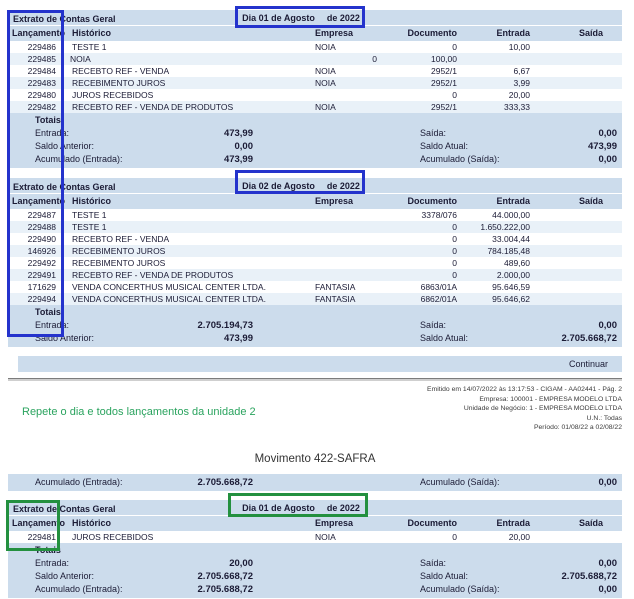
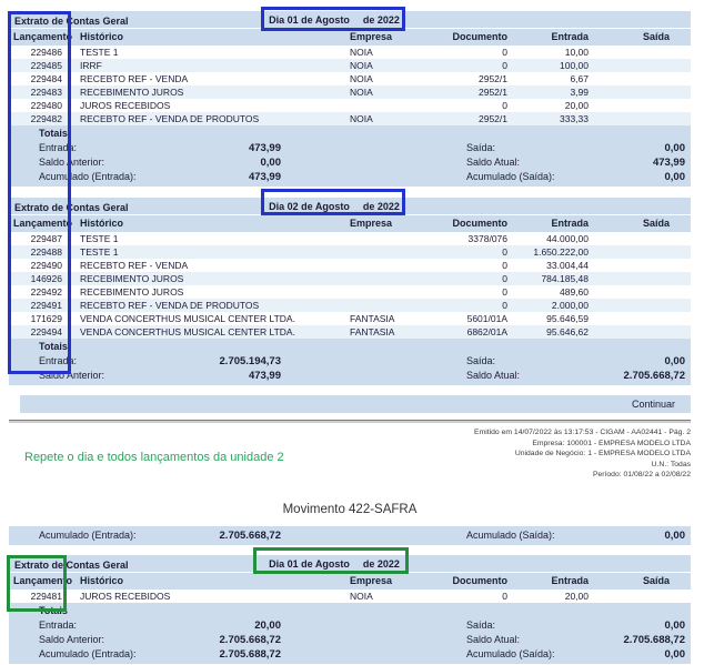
  Extrato de Contas Geral
  Dia 01 de Agosto
  de 2022
  Lançamento
  Histórico
  Empresa
  Documento
  Entrada
  Saída
  229486
  TESTE 1
  NOIA
  0
  10,00
  229485
+ IRRF
  NOIA
  0
  100,00
  229484
  RECEBTO REF - VENDA
  NOIA
  2952/1
  6,67
  229483
  RECEBIMENTO JUROS
  NOIA
  2952/1
  3,99
  229480
  JUROS RECEBIDOS
  0
  20,00
  229482
  RECEBTO REF - VENDA DE PRODUTOS
  NOIA
  2952/1
  333,33
  Totais
  Entrada:
  473,99
  Saída:
  0,00
  Saldo Anterior:
  0,00
  Saldo Atual:
  473,99
  Acumulado (Entrada):
  473,99
  Acumulado (Saída):
  0,00
  Extrato de Contas Geral
  Dia 02 de Agosto
  de 2022
  Lançamento
  Histórico
  Empresa
  Documento
  Entrada
  Saída
  229487
  TESTE 1
  3378/076
  44.000,00
  229488
  TESTE 1
  0
  1.650.222,00
  229490
  RECEBTO REF - VENDA
  0
  33.004,44
  146926
  RECEBIMENTO JUROS
  0
  784.185,48
  229492
  RECEBIMENTO JUROS
  0
  489,60
  229491
  RECEBTO REF - VENDA DE PRODUTOS
  0
  2.000,00
  171629
  VENDA CONCERTHUS MUSICAL CENTER LTDA.
  FANTASIA
- 6863/01A
+ 5601/01A
  95.646,59
  229494
  VENDA CONCERTHUS MUSICAL CENTER LTDA.
  FANTASIA
  6862/01A
  95.646,62
  Totais
  Entrada:
  2.705.194,73
  Saída:
  0,00
  Saldo Anterior:
  473,99
  Saldo Atual:
  2.705.668,72
  Continuar
  Movimento 422-SAFRA
  Acumulado (Entrada):
  2.705.668,72
  Acumulado (Saída):
  0,00
  Extrato de Contas Geral
  Dia 01 de Agosto
  de 2022
  Lançamento
  Histórico
  Empresa
  Documento
  Entrada
  Saída
  229481
  JUROS RECEBIDOS
  NOIA
  0
  20,00
  Totais
  Entrada:
  20,00
  Saída:
  0,00
  Saldo Anterior:
  2.705.668,72
  Saldo Atual:
  2.705.688,72
  Acumulado (Entrada):
  2.705.688,72
  Acumulado (Saída):
  0,00
  Repete o dia e todos lançamentos da unidade 2
